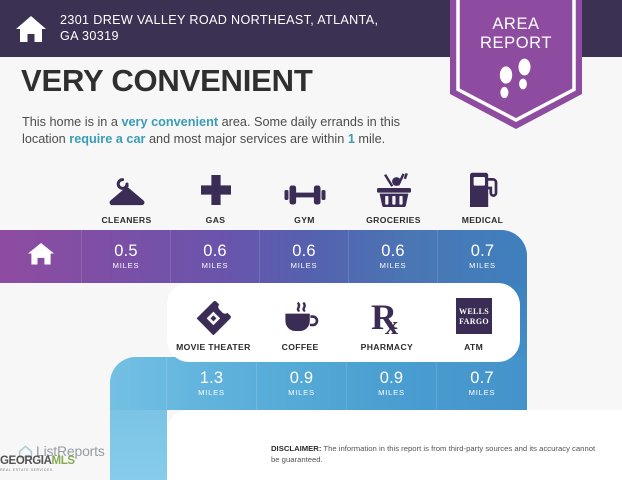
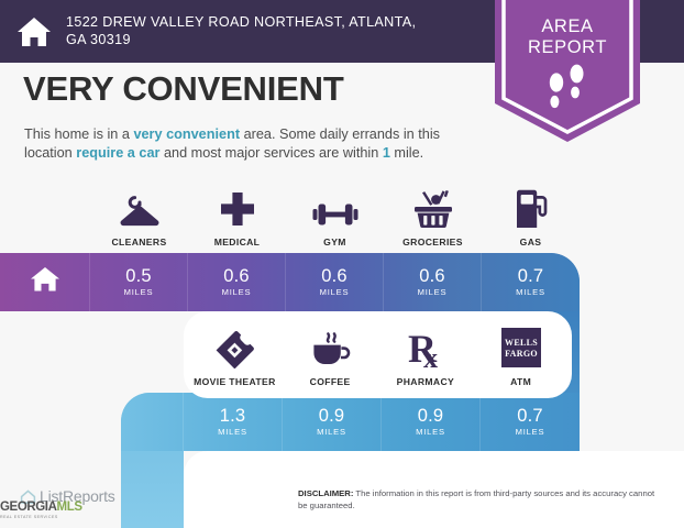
- 2301 DREW VALLEY ROAD NORTHEAST, ATLANTA, GA 30319
+ 1522 DREW VALLEY ROAD NORTHEAST, ATLANTA, GA 30319
  AREA
  REPORT
  VERY CONVENIENT
  This home is in a very convenient area. Some daily errands in this location require a car and most major services are within 1 mile.
  CLEANERS
- GAS
+ MEDICAL
  GYM
  GROCERIES
- MEDICAL
+ GAS
  0.5
  MILES
  0.6
  MILES
  0.6
  MILES
  0.6
  MILES
  0.7
  MILES
  MOVIE THEATER
  COFFEE
  R
  x
  PHARMACY
  WELLS
  FARGO
  ATM
  1.3
  MILES
  0.9
  MILES
  0.9
  MILES
  0.7
  MILES
  ListReports
  GEORGIAMLS
  DISCLAIMER: The information in this report is from third-party sources and its accuracy cannot be guaranteed.
